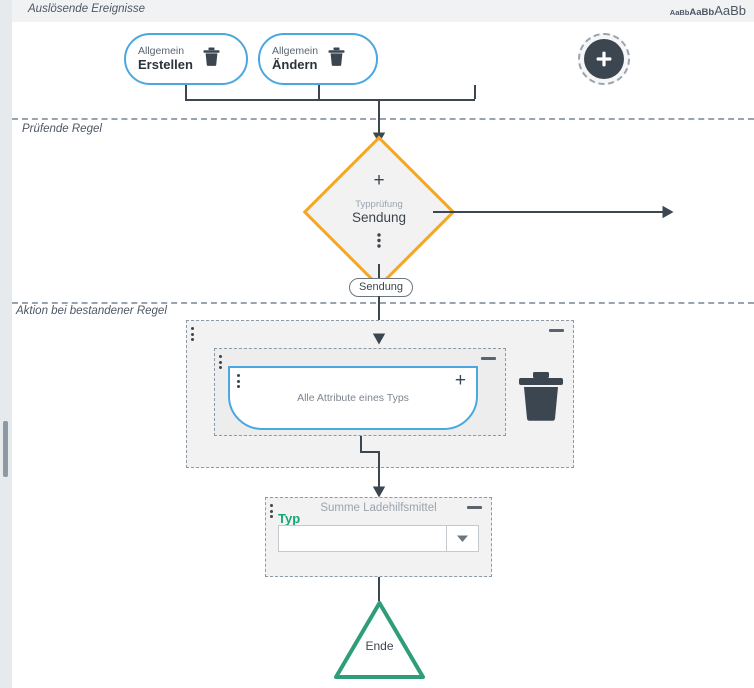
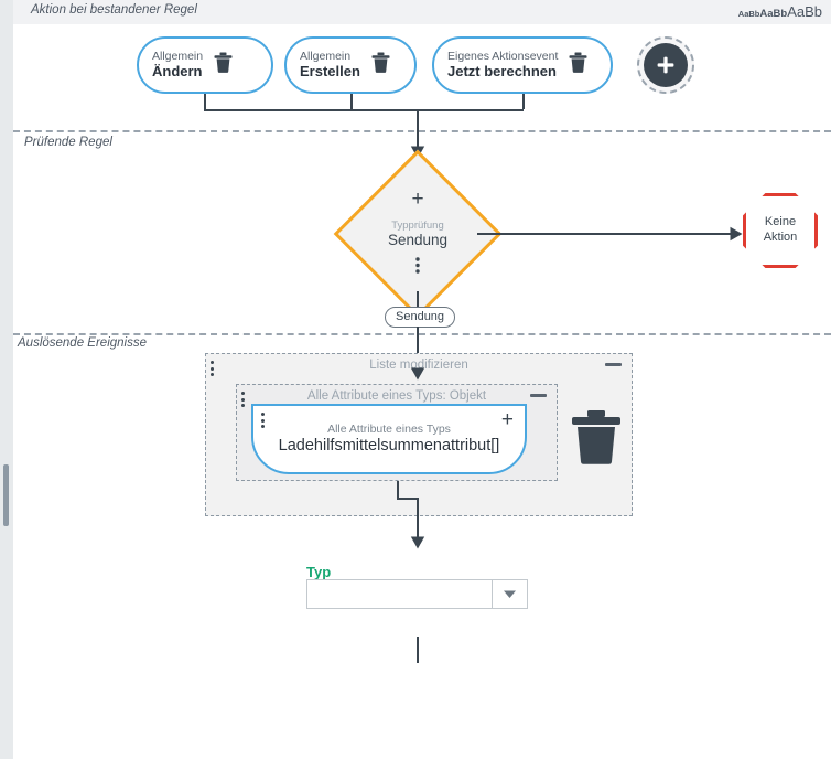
  AaBbAaBbAaBb
- Auslösende Ereignisse
+ Aktion bei bestandener Regel
  Prüfende Regel
- Aktion bei bestandener Regel
+ Auslösende Ereignisse
  Allgemein
- Erstellen
+ Ändern
  Allgemein
- Ändern
+ Erstellen
+ Eigenes Aktionsevent
+ Jetzt berechnen
  +
  Typprüfung
  Sendung
+ Keine
+ Aktion
  Sendung
+ Liste modifizieren
+ Alle Attribute eines Typs: Objekt
  Alle Attribute eines Typs
+ Ladehilfsmittelsummenattribut[]
  +
- Summe Ladehilfsmittel
  Typ
- Ende
